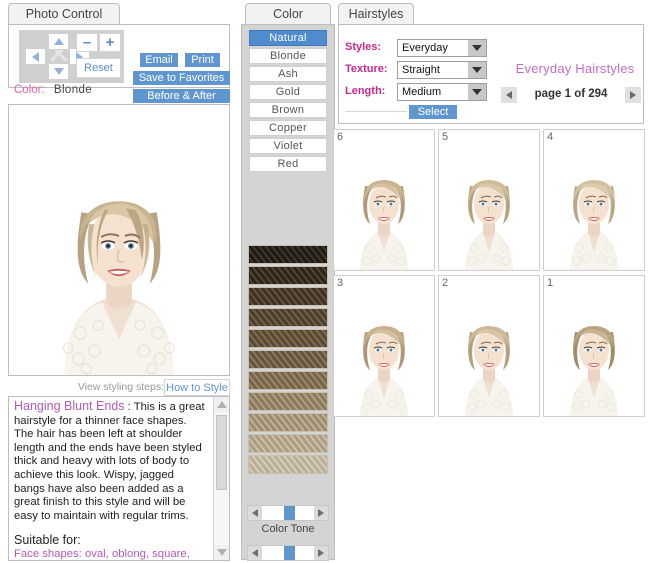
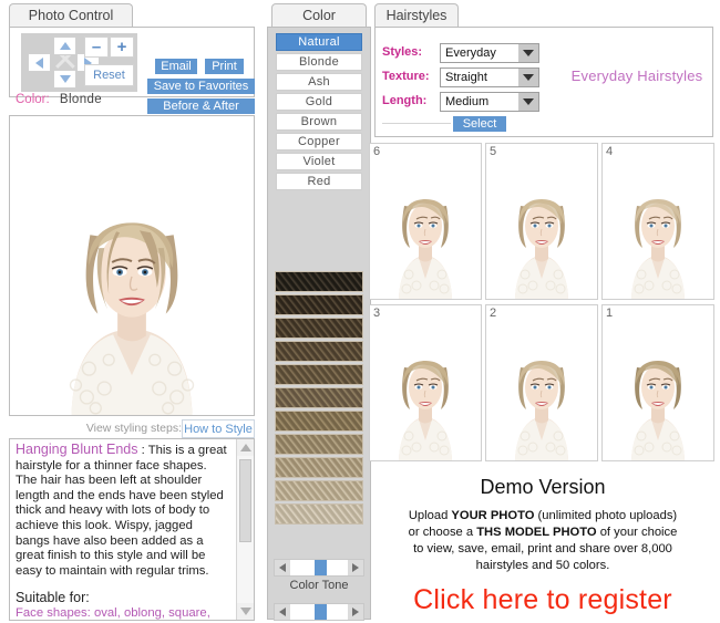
  Photo Control
  ✕
  –
  +
  Reset
  Email
  Print
  Save to Favorites
  Before & After
  Color: Blonde
  View styling steps:
  How to Style
  Hanging Blunt Ends : This is a great hairstyle for a thinner face shapes. The hair has been left at shoulder length and the ends have been styled thick and heavy with lots of body to achieve this look. Wispy, jagged bangs have also been added as a great finish to this style and will be easy to maintain with regular trims.
  Suitable for:
  Face shapes: oval, oblong, square,
  Color
  Natural
  Blonde
  Ash
  Gold
  Brown
  Copper
  Violet
  Red
  Color Tone
  Hairstyles
  Styles:
  Everyday
  Texture:
  Straight
  Length:
  Medium
  Select
  Everyday Hairstyles
- page 1 of 294
  6
  5
  4
  3
  2
  1
+ Demo Version
+ Upload YOUR PHOTO (unlimited photo uploads)
+ or choose a THS MODEL PHOTO of your choice
+ to view, save, email, print and share over 8,000
+ hairstyles and 50 colors.
+ Click here to register
